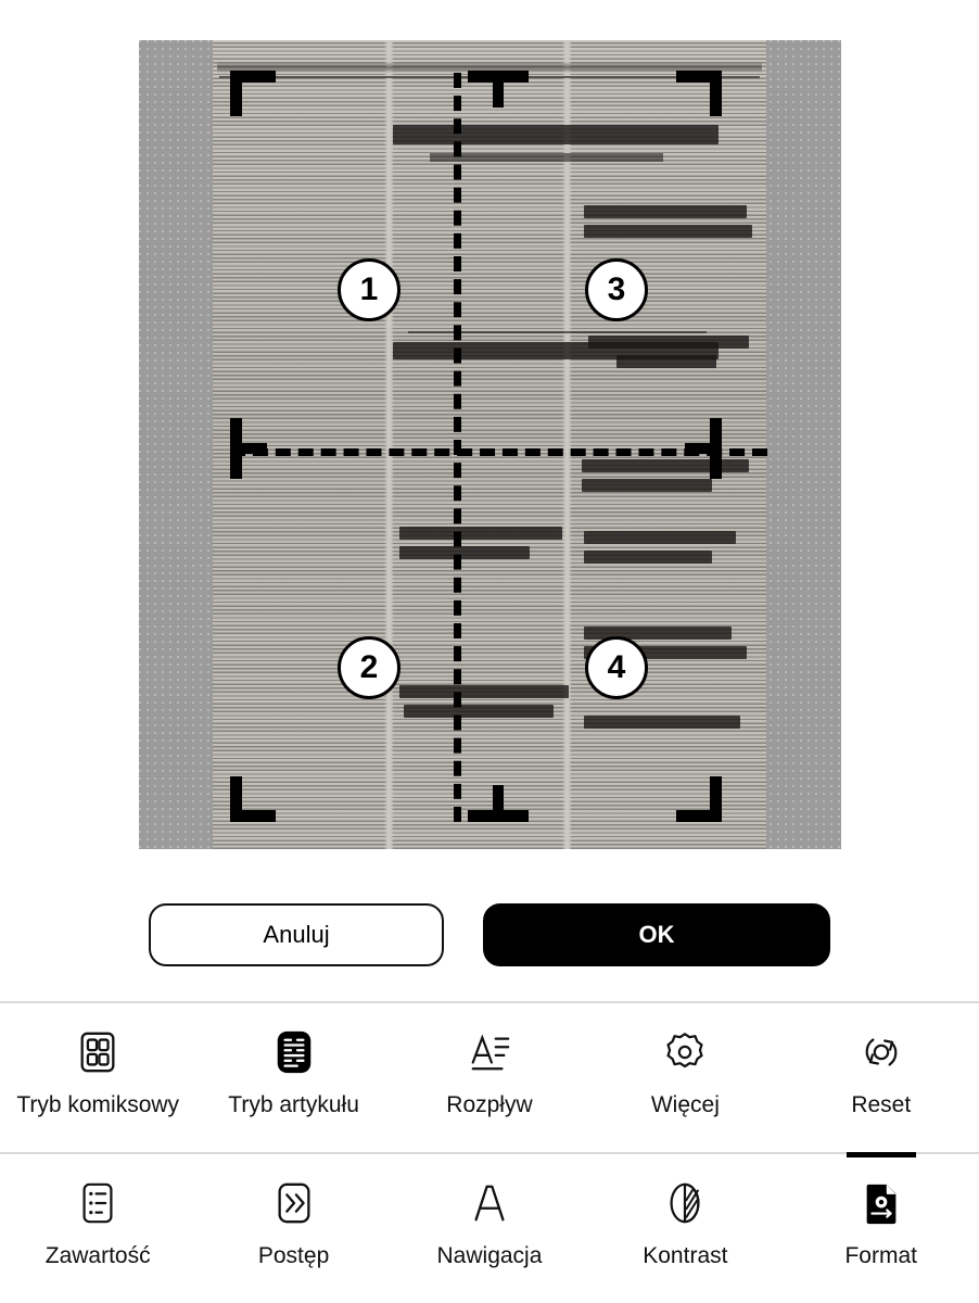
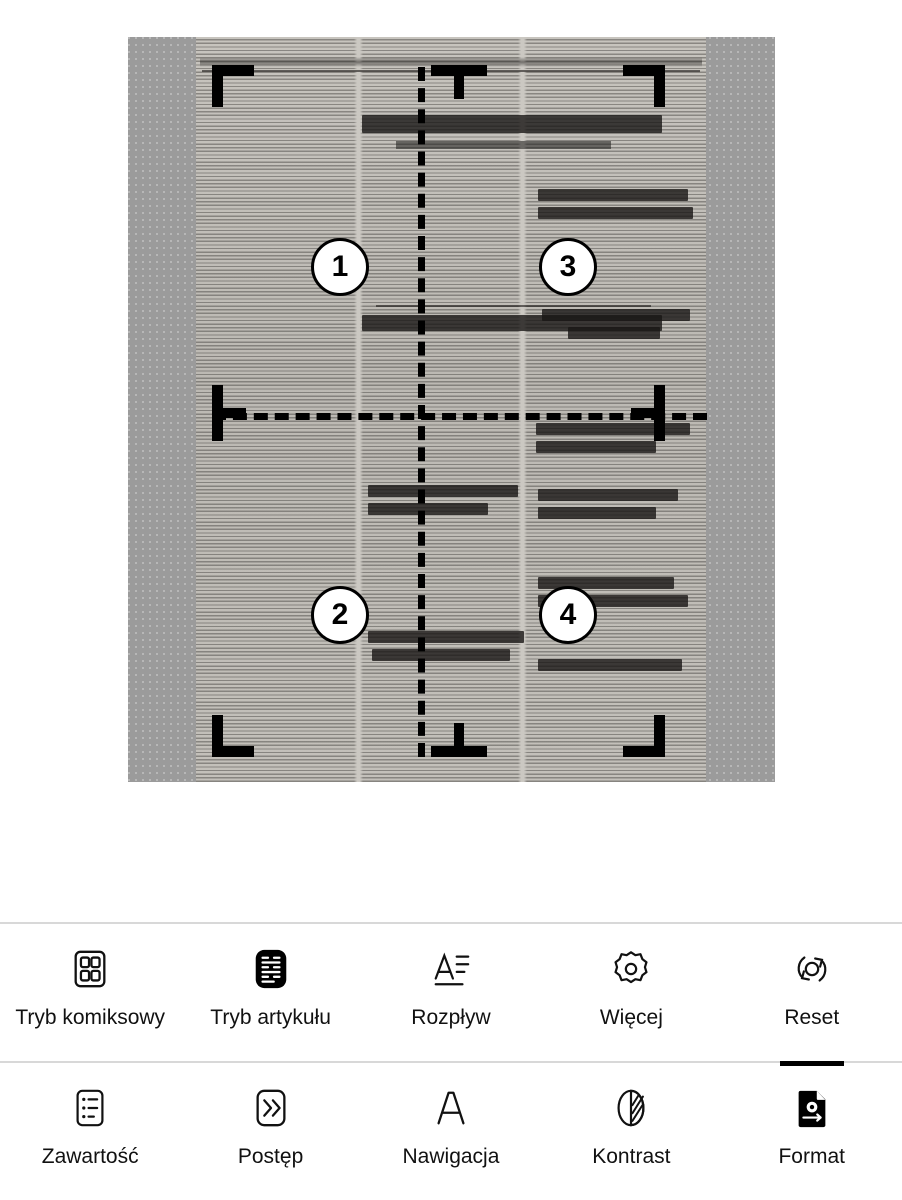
  1
  2
  3
  4
- Anuluj
- OK
  Tryb komiksowy
  Tryb artykułu
  Rozpływ
  Więcej
  Reset
  Zawartość
  Postęp
  Nawigacja
  Kontrast
  Format
